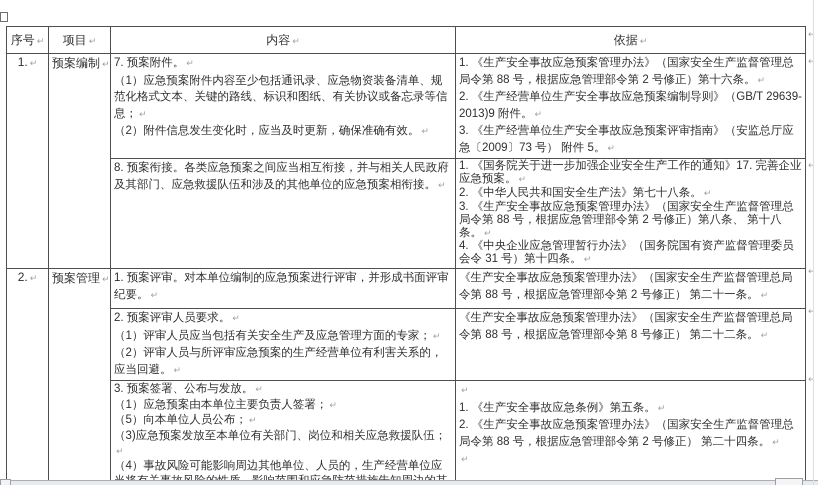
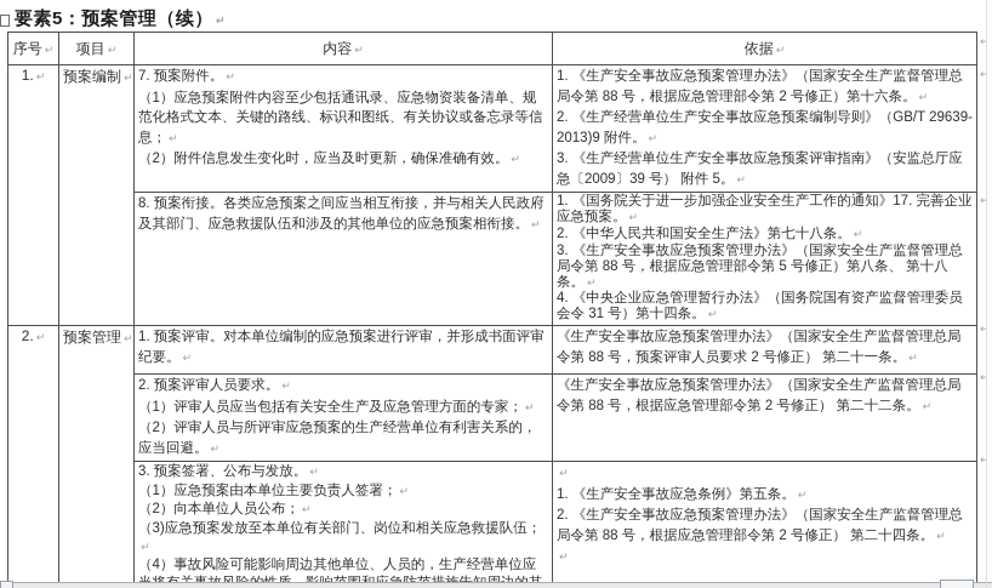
+ 要素5：预案管理（续） ↵
  序号 ↵	项目 ↵	内容 ↵	依据 ↵
- 1. ↵	预案编制 ↵	7. 预案附件。 ↵（1）应急预案附件内容至少包括通讯录、应急物资装备清单、规范化格式文本、关键的路线、标识和图纸、有关协议或备忘录等信息； ↵（2）附件信息发生变化时，应当及时更新，确保准确有效。 ↵	1. 《生产安全事故应急预案管理办法》（国家安全生产监督管理总局令第 88 号，根据应急管理部令第 2 号修正）第十六条。 ↵2. 《生产经营单位生产安全事故应急预案编制导则》（GB/T 29639-2013)9 附件。 ↵3. 《生产经营单位生产安全事故应急预案评审指南》（安监总厅应急〔2009〕73 号） 附件 5。 ↵
+ 1. ↵	预案编制 ↵	7. 预案附件。 ↵（1）应急预案附件内容至少包括通讯录、应急物资装备清单、规范化格式文本、关键的路线、标识和图纸、有关协议或备忘录等信息； ↵（2）附件信息发生变化时，应当及时更新，确保准确有效。 ↵	1. 《生产安全事故应急预案管理办法》（国家安全生产监督管理总局令第 88 号，根据应急管理部令第 2 号修正）第十六条。 ↵2. 《生产经营单位生产安全事故应急预案编制导则》（GB/T 29639-2013)9 附件。 ↵3. 《生产经营单位生产安全事故应急预案评审指南》（安监总厅应急〔2009〕39 号） 附件 5。 ↵
- 8. 预案衔接。各类应急预案之间应当相互衔接，并与相关人民政府及其部门、应急救援队伍和涉及的其他单位的应急预案相衔接。 ↵	1. 《国务院关于进一步加强企业安全生产工作的通知》17. 完善企业应急预案。 ↵2. 《中华人民共和国安全生产法》第七十八条。 ↵3. 《生产安全事故应急预案管理办法》（国家安全生产监督管理总局令第 88 号，根据应急管理部令第 2 号修正）第八条、 第十八条。 ↵4. 《中央企业应急管理暂行办法》（国务院国有资产监督管理委员会令 31 号）第十四条。 ↵
+ 8. 预案衔接。各类应急预案之间应当相互衔接，并与相关人民政府及其部门、应急救援队伍和涉及的其他单位的应急预案相衔接。 ↵	1. 《国务院关于进一步加强企业安全生产工作的通知》17. 完善企业应急预案。 ↵2. 《中华人民共和国安全生产法》第七十八条。 ↵3. 《生产安全事故应急预案管理办法》（国家安全生产监督管理总局令第 88 号，根据应急管理部令第 5 号修正）第八条、 第十八条。 ↵4. 《中央企业应急管理暂行办法》（国务院国有资产监督管理委员会令 31 号）第十四条。 ↵
- 2. ↵	预案管理 ↵	1. 预案评审。对本单位编制的应急预案进行评审，并形成书面评审纪要。 ↵	《生产安全事故应急预案管理办法》（国家安全生产监督管理总局令第 88 号，根据应急管理部令第 2 号修正） 第二十一条。 ↵
+ 2. ↵	预案管理 ↵	1. 预案评审。对本单位编制的应急预案进行评审，并形成书面评审纪要。 ↵	《生产安全事故应急预案管理办法》（国家安全生产监督管理总局令第 88 号，预案评审人员要求 2 号修正） 第二十一条。 ↵
- 2. 预案评审人员要求。 ↵（1）评审人员应当包括有关安全生产及应急管理方面的专家； ↵（2）评审人员与所评审应急预案的生产经营单位有利害关系的，应当回避。 ↵	《生产安全事故应急预案管理办法》（国家安全生产监督管理总局令第 88 号，根据应急管理部令第 8 号修正） 第二十二条。 ↵
+ 2. 预案评审人员要求。 ↵（1）评审人员应当包括有关安全生产及应急管理方面的专家； ↵（2）评审人员与所评审应急预案的生产经营单位有利害关系的，应当回避。 ↵	《生产安全事故应急预案管理办法》（国家安全生产监督管理总局令第 88 号，根据应急管理部令第 2 号修正） 第二十二条。 ↵
- 3. 预案签署、公布与发放。 ↵（1）应急预案由本单位主要负责人签署； ↵（5）向本单位人员公布； ↵（3)应急预案发放至本单位有关部门、岗位和相关应急救援队伍；↵（4）事故风险可能影响周边其他单位、人员的，生产经营单位应	↵1. 《生产安全事故应急条例》第五条。 ↵2. 《生产安全事故应急预案管理办法》（国家安全生产监督管理总局令第 88 号，根据应急管理部令第 2 号修正） 第二十四条。 ↵↵
+ 3. 预案签署、公布与发放。 ↵（1）应急预案由本单位主要负责人签署； ↵（2）向本单位人员公布； ↵（3)应急预案发放至本单位有关部门、岗位和相关应急救援队伍；↵（4）事故风险可能影响周边其他单位、人员的，生产经营单位应	↵1. 《生产安全事故应急条例》第五条。 ↵2. 《生产安全事故应急预案管理办法》（国家安全生产监督管理总局令第 88 号，根据应急管理部令第 2 号修正） 第二十四条。 ↵↵
  ↵
  ↵
  ↵
  ↵
  ↵
  ↵
